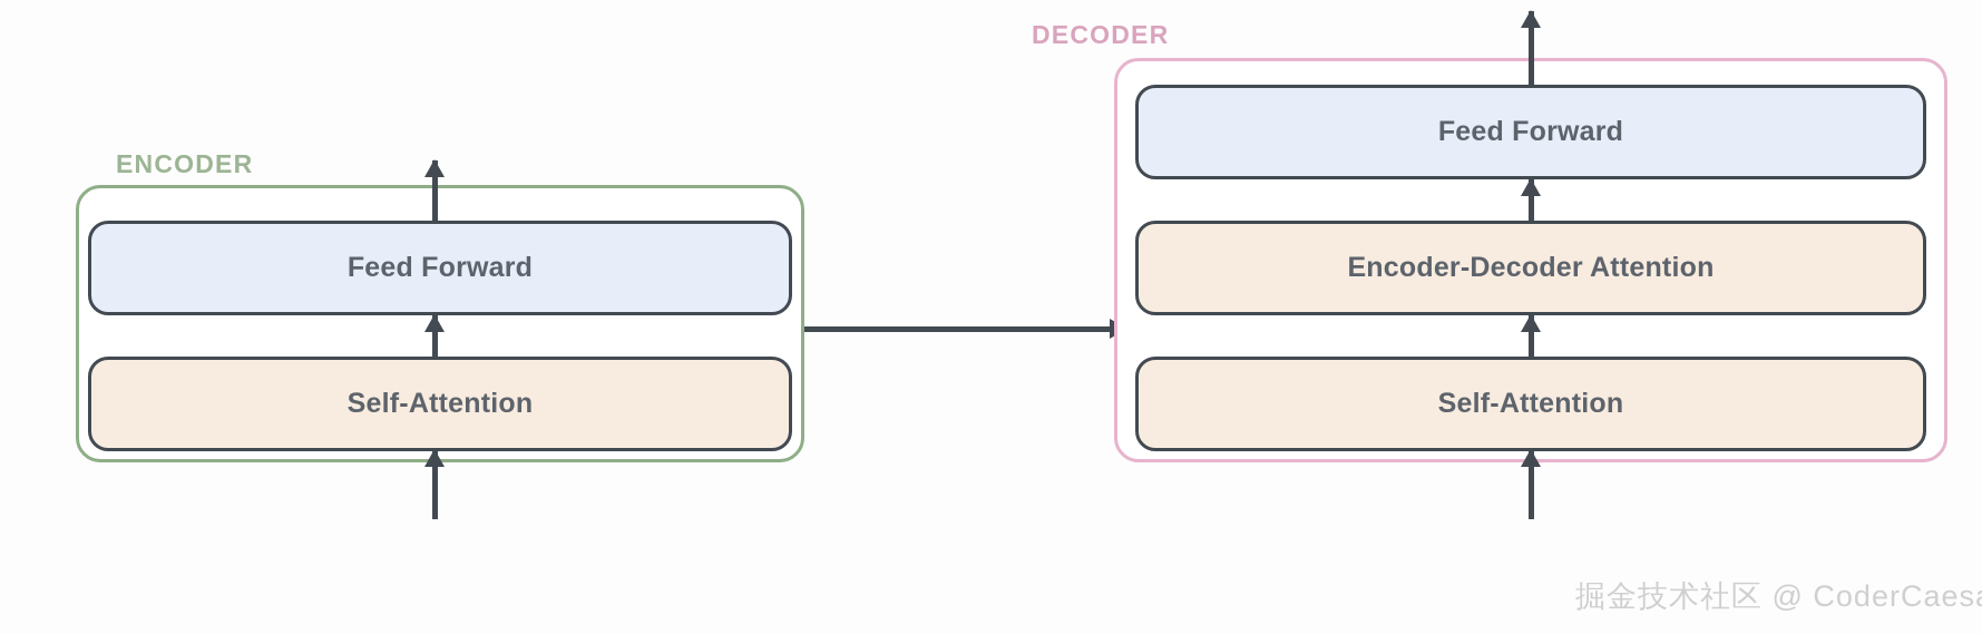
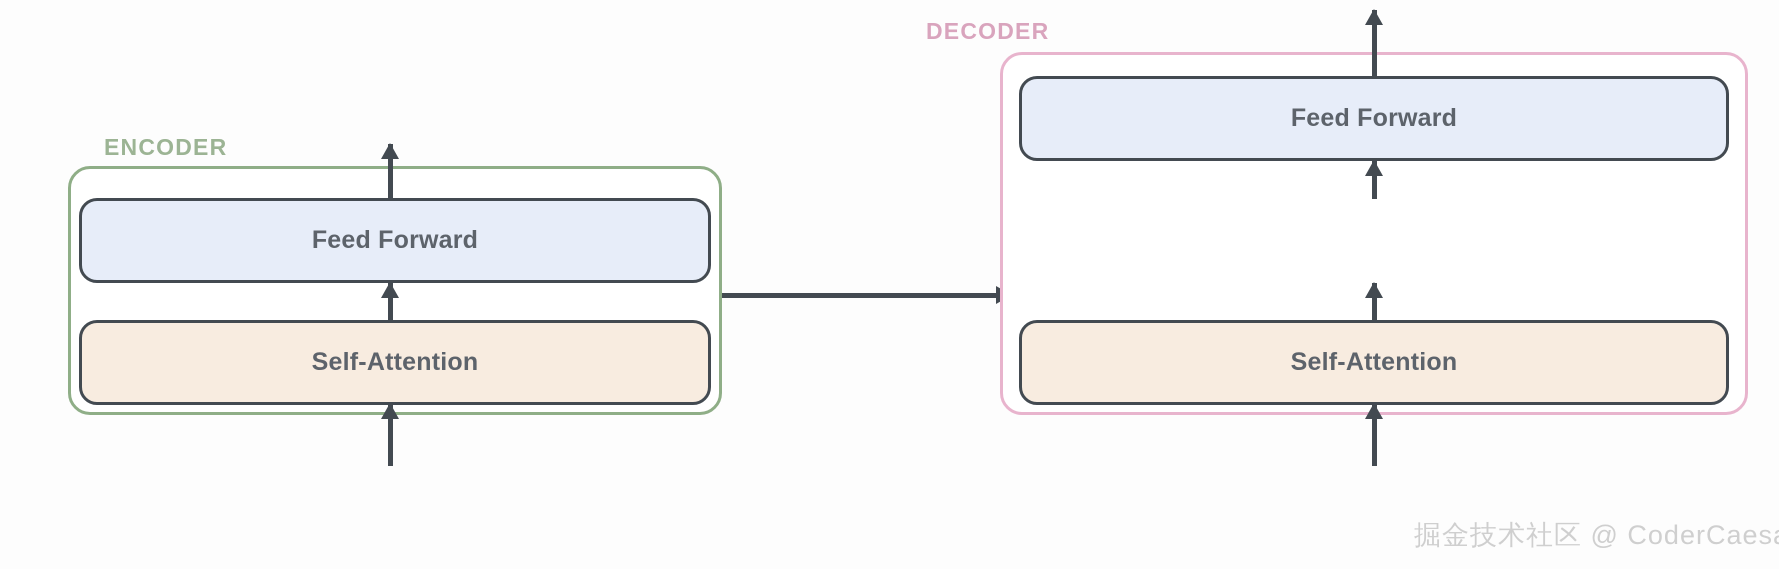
  ENCODER
  Self-Attention
  Feed Forward
  DECODER
  Self-Attention
- Encoder-Decoder Attention
  Feed Forward
  掘金技术社区 @ CoderCaes
